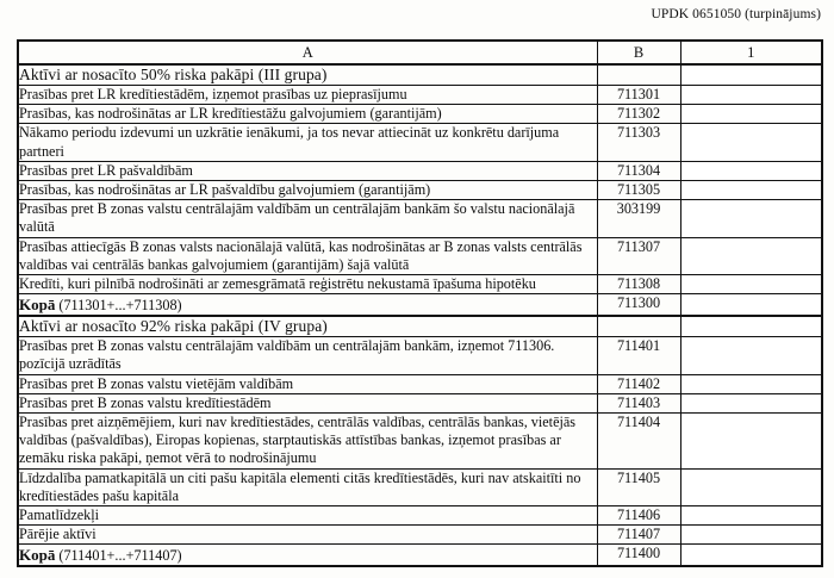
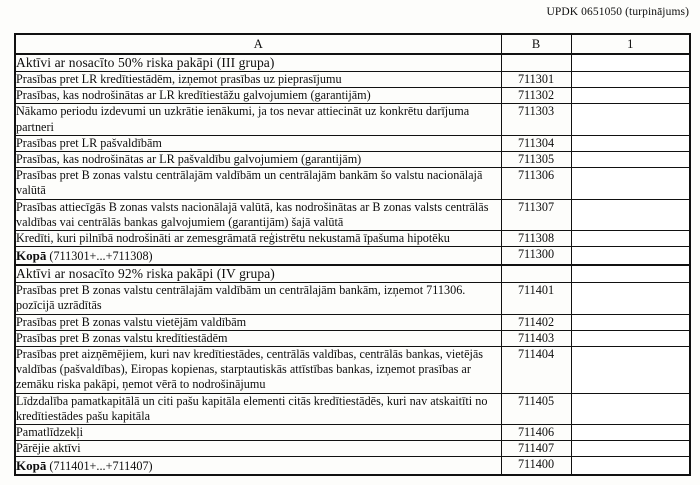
  UPDK 0651050 (turpinājums)
  A	B	1
  Aktīvi ar nosacīto 50% riska pakāpi (III grupa)
  Prasības pret LR kredītiestādēm, izņemot prasības uz pieprasījumu	711301
  Prasības, kas nodrošinātas ar LR kredītiestāžu galvojumiem (garantijām)	711302
  Nākamo periodu izdevumi un uzkrātie ienākumi, ja tos nevar attiecināt uz konkrētu darījuma partneri	711303
  Prasības pret LR pašvaldībām	711304
  Prasības, kas nodrošinātas ar LR pašvaldību galvojumiem (garantijām)	711305
- Prasības pret B zonas valstu centrālajām valdībām un centrālajām bankām šo valstu nacionālajā valūtā	303199
+ Prasības pret B zonas valstu centrālajām valdībām un centrālajām bankām šo valstu nacionālajā valūtā	711306
  Prasības attiecīgās B zonas valsts nacionālajā valūtā, kas nodrošinātas ar B zonas valsts centrālās valdības vai centrālās bankas galvojumiem (garantijām) šajā valūtā	711307
  Kredīti, kuri pilnībā nodrošināti ar zemesgrāmatā reģistrētu nekustamā īpašuma hipotēku	711308
  Kopā (711301+...+711308)	711300
  Aktīvi ar nosacīto 92% riska pakāpi (IV grupa)
  Prasības pret B zonas valstu centrālajām valdībām un centrālajām bankām, izņemot 711306. pozīcijā uzrādītās	711401
  Prasības pret B zonas valstu vietējām valdībām	711402
  Prasības pret B zonas valstu kredītiestādēm	711403
  Prasības pret aizņēmējiem, kuri nav kredītiestādes, centrālās valdības, centrālās bankas, vietējās valdības (pašvaldības), Eiropas kopienas, starptautiskās attīstības bankas, izņemot prasības ar zemāku riska pakāpi, ņemot vērā to nodrošinājumu	711404
  Līdzdalība pamatkapitālā un citi pašu kapitāla elementi citās kredītiestādēs, kuri nav atskaitīti no kredītiestādes pašu kapitāla	711405
  Pamatlīdzekļi	711406
  Pārējie aktīvi	711407
  Kopā (711401+...+711407)	711400
